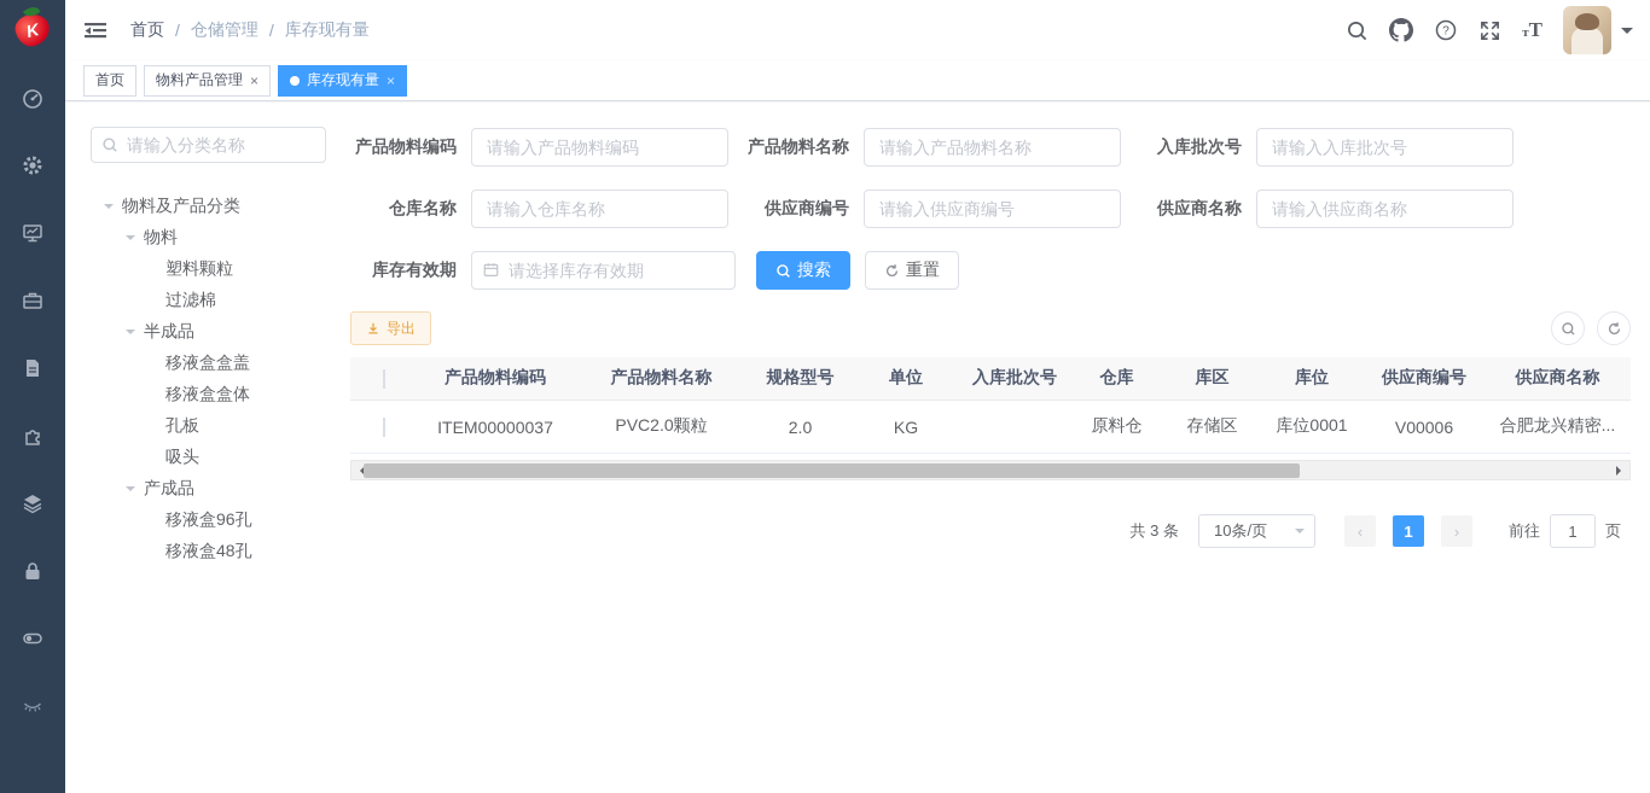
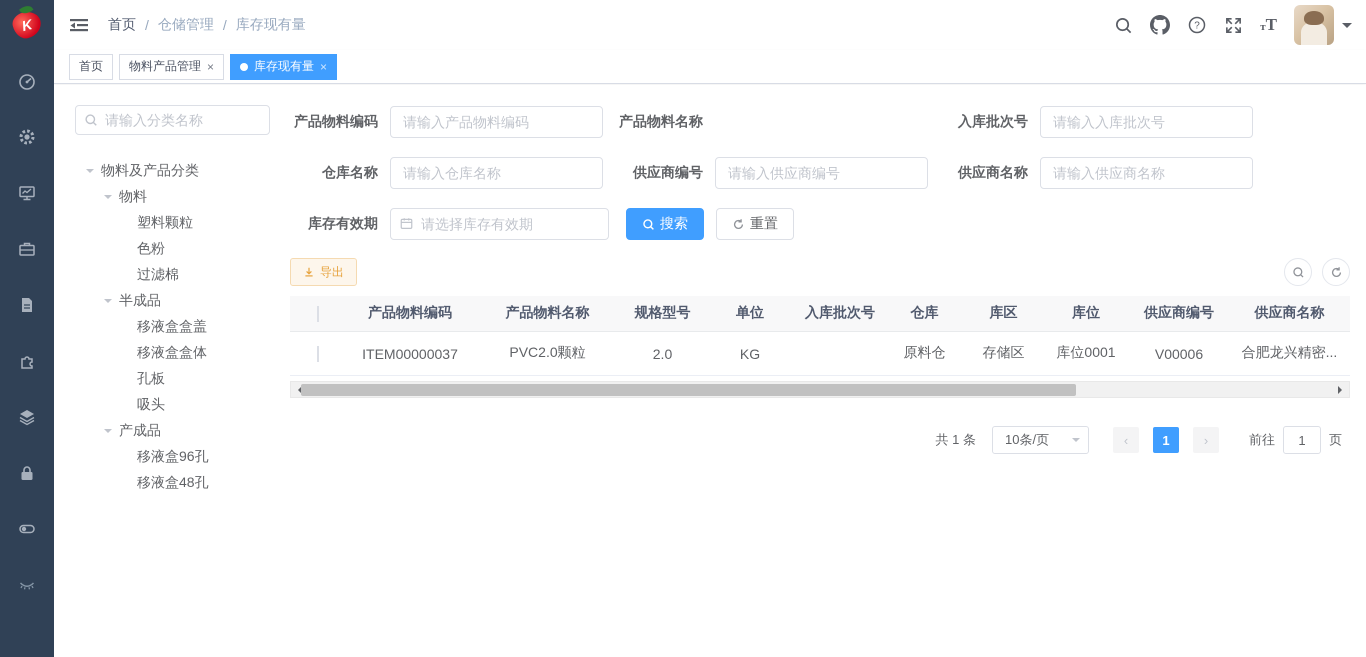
  首页
  /
  仓储管理
  /
  库存现有量
  ?
  тT
  首页
  物料产品管理
  ×
  库存现有量
  ×
  请输入分类名称
  物料及产品分类
  物料
  塑料颗粒
+ 色粉
  过滤棉
  半成品
  移液盒盒盖
  移液盒盒体
  孔板
  吸头
  产成品
  移液盒96孔
  移液盒48孔
  产品物料编码
  请输入产品物料编码
  产品物料名称
- 请输入产品物料名称
  入库批次号
  请输入入库批次号
  仓库名称
  请输入仓库名称
  供应商编号
  请输入供应商编号
  供应商名称
  请输入供应商名称
  库存有效期
  请选择库存有效期
  搜索
  重置
  导出
  产品物料编码
  产品物料名称
  规格型号
  单位
  入库批次号
  仓库
  库区
  库位
  供应商编号
  供应商名称
  ITEM00000037
  PVC2.0颗粒
  2.0
  KG
  原料仓
  存储区
  库位0001
  V00006
  合肥龙兴精密...
- 共 3 条
+ 共 1 条
  10条/页
  ‹
  1
  ›
  前往
  1
  页
